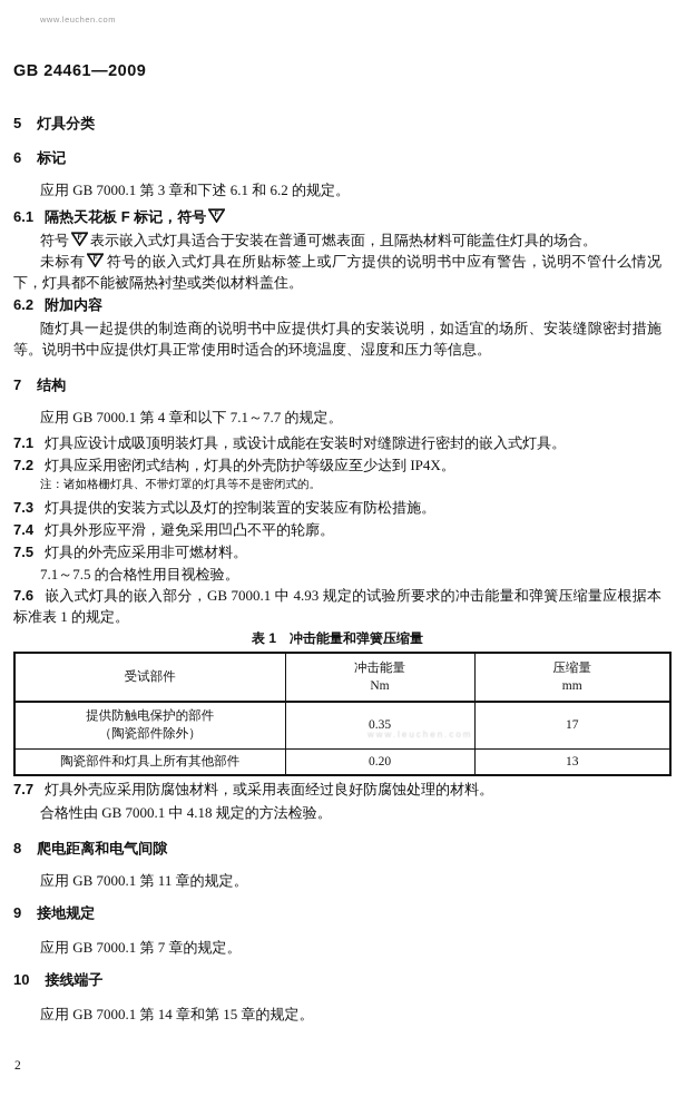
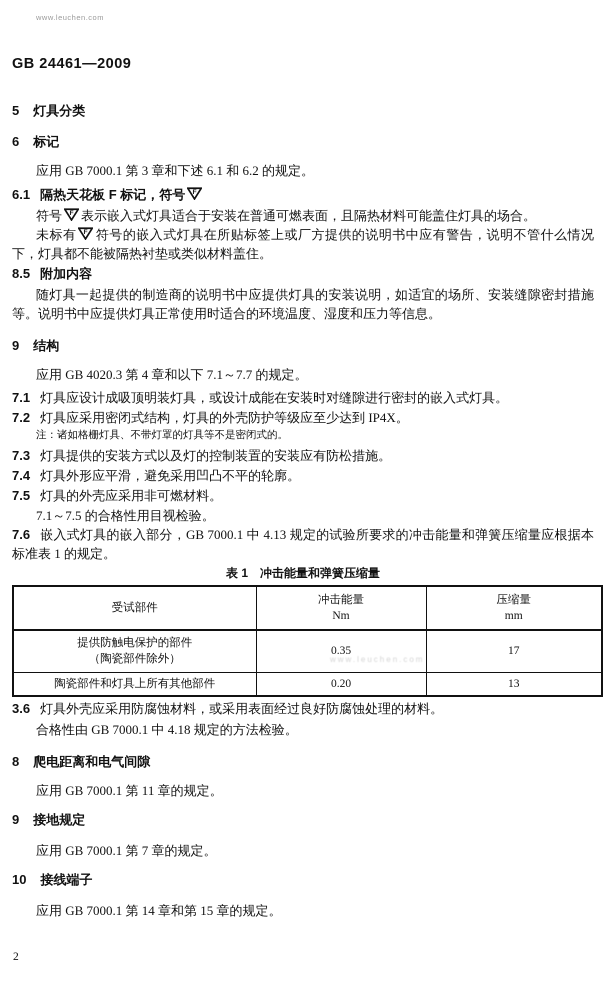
  www.leuchen.com
  www.leuchen.com
  GB 24461—2009
  5 灯具分类
  6 标记
  应用 GB 7000.1 第 3 章和下述 6.1 和 6.2 的规定。
  6.1 隔热天花板 F 标记，符号
  符号
  表示嵌入式灯具适合于安装在普通可燃表面，且隔热材料可能盖住灯具的场合。
  未标有
  符号的嵌入式灯具在所贴标签上或厂方提供的说明书中应有警告，说明不管什么情况下，灯具都不能被隔热衬垫或类似材料盖住。
- 6.2 附加内容
+ 8.5 附加内容
  随灯具一起提供的制造商的说明书中应提供灯具的安装说明，如适宜的场所、安装缝隙密封措施等。说明书中应提供灯具正常使用时适合的环境温度、湿度和压力等信息。
- 7 结构
+ 9 结构
- 应用 GB 7000.1 第 4 章和以下 7.1～7.7 的规定。
+ 应用 GB 4020.3 第 4 章和以下 7.1～7.7 的规定。
  7.1 灯具应设计成吸顶明装灯具，或设计成能在安装时对缝隙进行密封的嵌入式灯具。
  7.2 灯具应采用密闭式结构，灯具的外壳防护等级应至少达到 IP4X。
  注：诸如格栅灯具、不带灯罩的灯具等不是密闭式的。
  7.3 灯具提供的安装方式以及灯的控制装置的安装应有防松措施。
  7.4 灯具外形应平滑，避免采用凹凸不平的轮廓。
  7.5 灯具的外壳应采用非可燃材料。
  7.1～7.5 的合格性用目视检验。
- 7.6 嵌入式灯具的嵌入部分，GB 7000.1 中 4.93 规定的试验所要求的冲击能量和弹簧压缩量应根据本标准表 1 的规定。
+ 7.6 嵌入式灯具的嵌入部分，GB 7000.1 中 4.13 规定的试验所要求的冲击能量和弹簧压缩量应根据本标准表 1 的规定。
  表 1 冲击能量和弹簧压缩量
  受试部件	冲击能量 Nm	压缩量 mm
  提供防触电保护的部件 （陶瓷部件除外）	0.35	17
  陶瓷部件和灯具上所有其他部件	0.20	13
- 7.7 灯具外壳应采用防腐蚀材料，或采用表面经过良好防腐蚀处理的材料。
+ 3.6 灯具外壳应采用防腐蚀材料，或采用表面经过良好防腐蚀处理的材料。
  合格性由 GB 7000.1 中 4.18 规定的方法检验。
  8 爬电距离和电气间隙
  应用 GB 7000.1 第 11 章的规定。
  9 接地规定
  应用 GB 7000.1 第 7 章的规定。
  10 接线端子
  应用 GB 7000.1 第 14 章和第 15 章的规定。
  2
